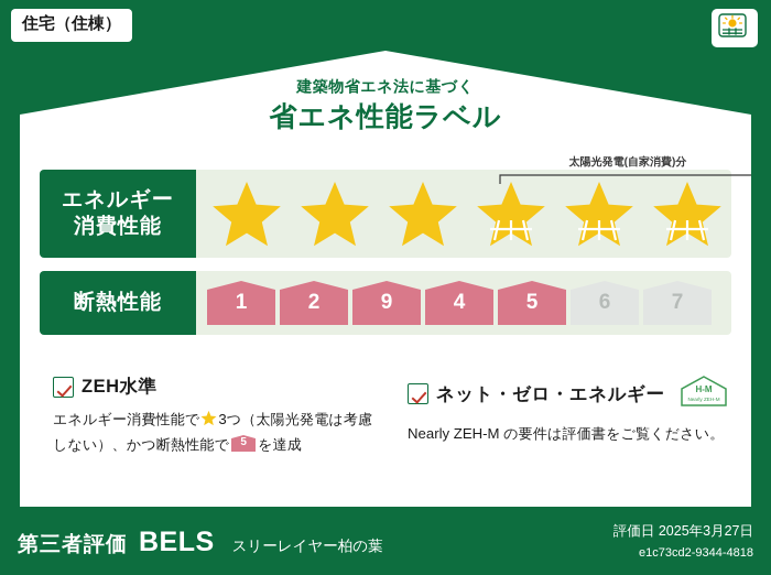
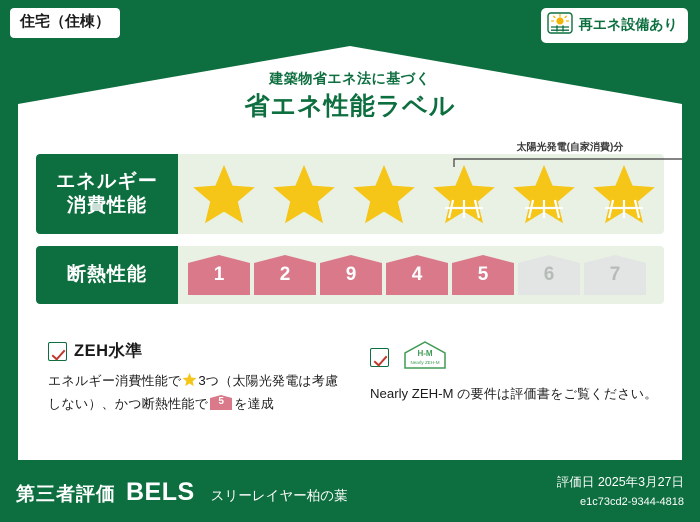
  住宅（住棟）
+ 再エネ設備あり
  建築物省エネ法に基づく
  省エネ性能ラベル
  エネルギー
  消費性能
  太陽光発電(自家消費)分
  断熱性能
  1
  2
  9
  4
  5
  6
  7
  ZEH水準
  エネルギー消費性能で 3つ（太陽光発電は考慮しない）、かつ断熱性能で
  5
  を達成
- ネット・ゼロ・エネルギー
  H-M
  Nearly ZEH-M の要件は評価書をご覧ください。
  第三者評価
  BELS
  スリーレイヤー柏の葉
  評価日 2025年3月27日
  e1c73cd2-9344-4818
